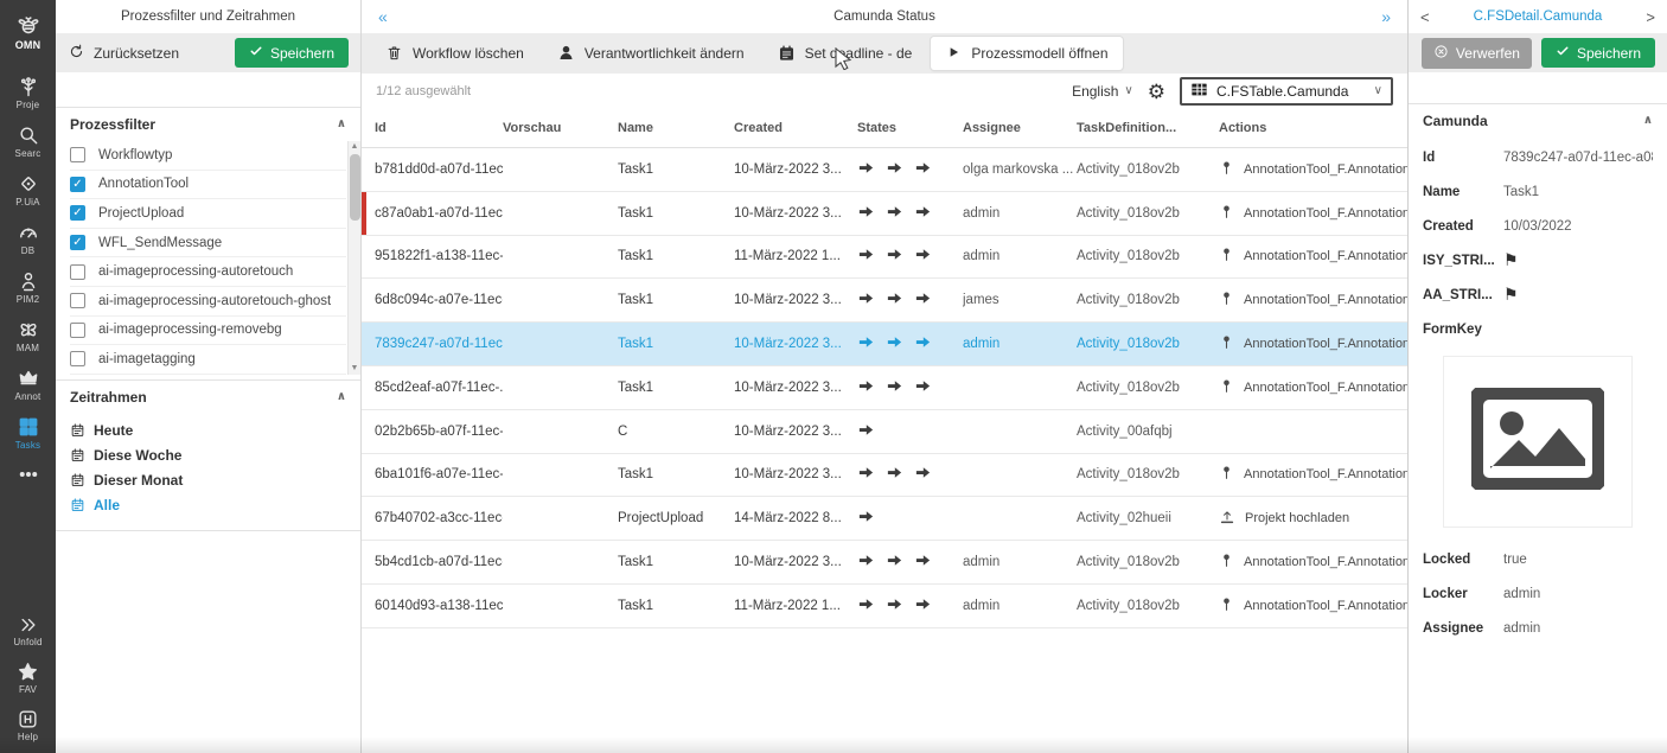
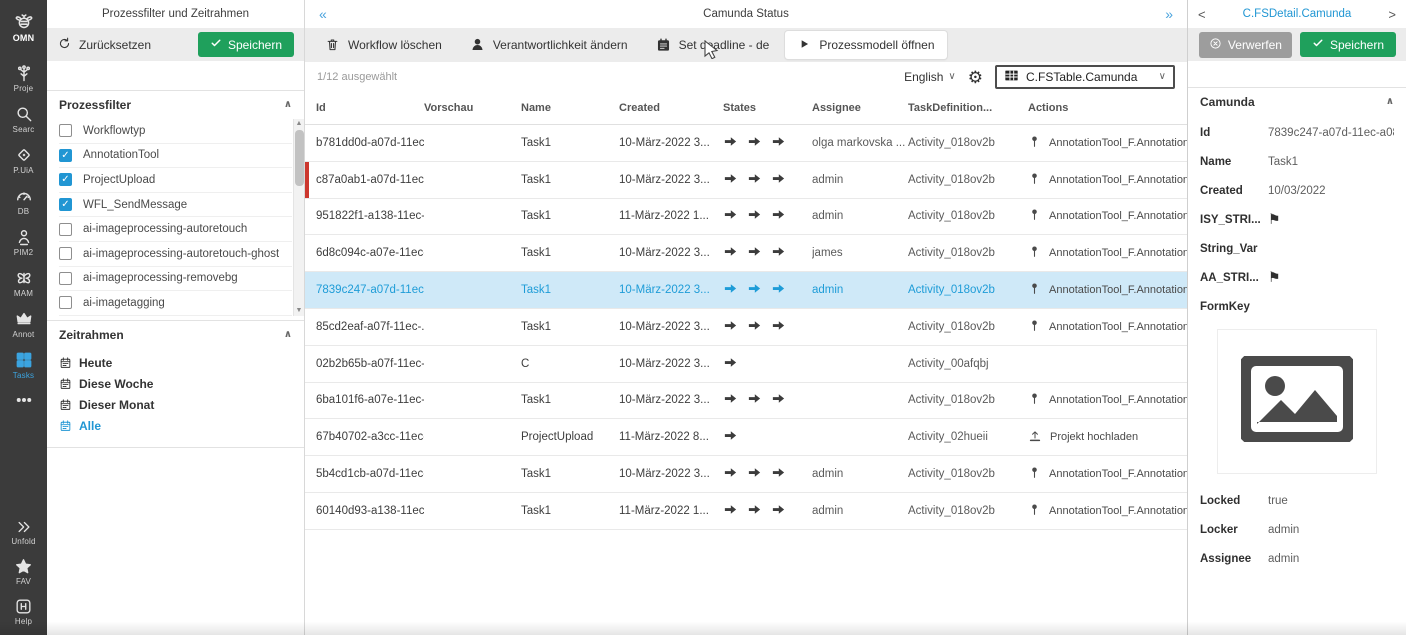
  OMN
  Proje
  Searc
  P.UiA
  DB
  PIM2
  MAM
  Annot
  Tasks
  Unfold
  FAV
  Prozessfilter und Zeitrahmen
  Zurücksetzen
  Speichern
  Prozessfilter
  ∧
  Workflowtyp
  ✓
  AnnotationTool
  ✓
  ProjectUpload
  ✓
  WFL_SendMessage
  ai-imageprocessing-autoretouch
  ai-imageprocessing-autoretouch-ghost
  ai-imageprocessing-removebg
  ai-imagetagging
  Zeitrahmen
  ∧
  Heute
  Diese Woche
  Dieser Monat
  Alle
  Camunda Status
  «
  »
  Workflow löschen
  Verantwortlichkeit ändern
  Set dadline - de
  Prozessmodell öffnen
  1/12 ausgewählt
  English
  ∨
  ⚙
  C.FSTable.Camunda
  ∨
  Id
  Vorschau
  Name
  Created
  States
  Assignee
  TaskDefinition...
  Actions
  b781dd0d-a07d-11ec
  Task1
  10-März-2022 3...
  olga markovska ...
  Activity_018ov2b
  AnnotationTool_F.Annotation
  c87a0ab1-a07d-11ec
  Task1
  10-März-2022 3...
  admin
  Activity_018ov2b
  AnnotationTool_F.Annotation
  951822f1-a138-11ec-
  Task1
  11-März-2022 1...
  admin
  Activity_018ov2b
  AnnotationTool_F.Annotation
  6d8c094c-a07e-11ec
  Task1
  10-März-2022 3...
  james
  Activity_018ov2b
  AnnotationTool_F.Annotation
  7839c247-a07d-11ec
  Task1
  10-März-2022 3...
  admin
  Activity_018ov2b
  AnnotationTool_F.Annotation
  85cd2eaf-a07f-11ec-.
  Task1
  10-März-2022 3...
  Activity_018ov2b
  AnnotationTool_F.Annotation
  02b2b65b-a07f-11ec-
  C
  10-März-2022 3...
  Activity_00afqbj
  6ba101f6-a07e-11ec-
  Task1
  10-März-2022 3...
  Activity_018ov2b
  AnnotationTool_F.Annotation
  67b40702-a3cc-11ec
  ProjectUpload
- 14-März-2022 8...
+ 11-März-2022 8...
  Activity_02hueii
  Projekt hochladen
  5b4cd1cb-a07d-11ec
  Task1
  10-März-2022 3...
  admin
  Activity_018ov2b
  AnnotationTool_F.Annotation
  60140d93-a138-11ec
  Task1
  11-März-2022 1...
  admin
  Activity_018ov2b
  AnnotationTool_F.Annotation
  <
  C.FSDetail.Camunda
  >
  Verwerfen
  Speichern
  Camunda
  ∧
  Id
  7839c247-a07d-11ec-a0
  Name
  Task1
  Created
  10/03/2022
  ISY_STRI...
  ⚑
+ String_Var
  AA_STRI...
  ⚑
  FormKey
  Locked
  true
  Locker
  admin
  Assignee
  admin
